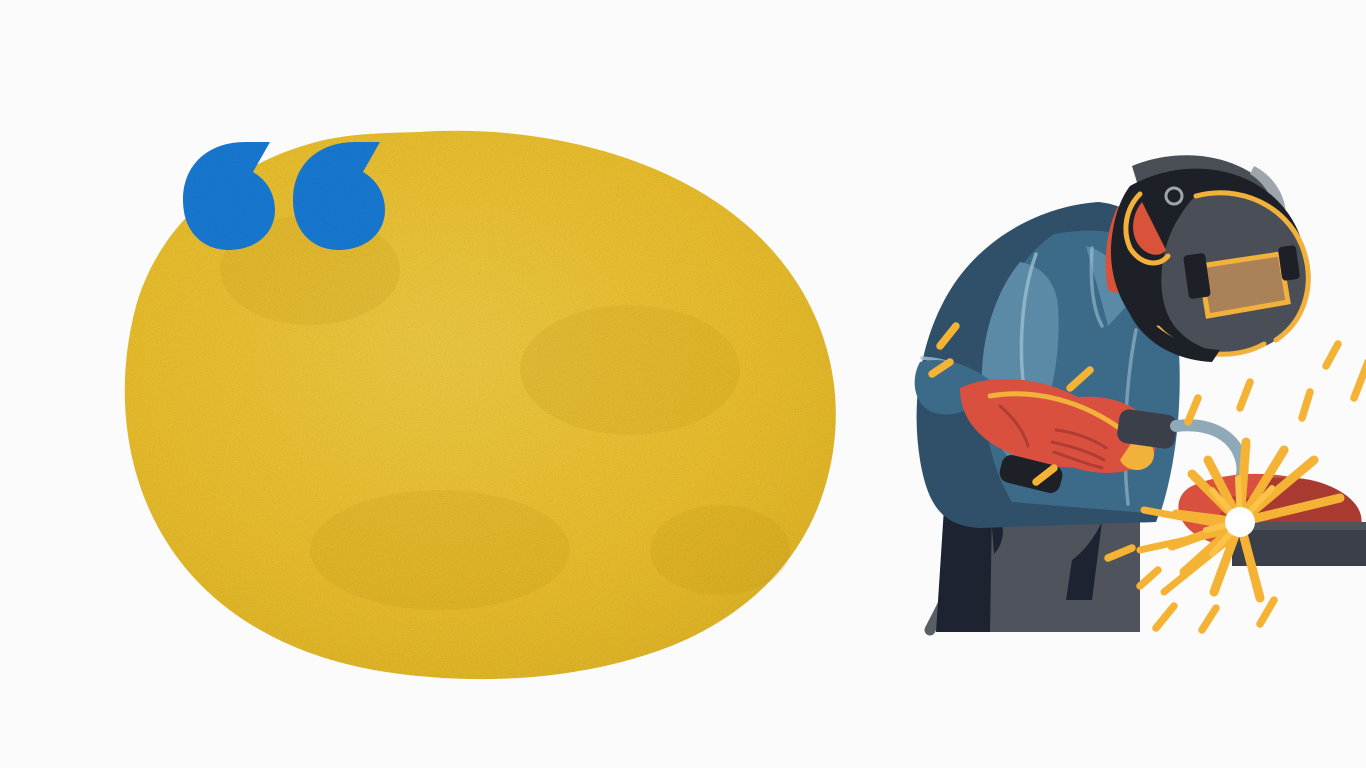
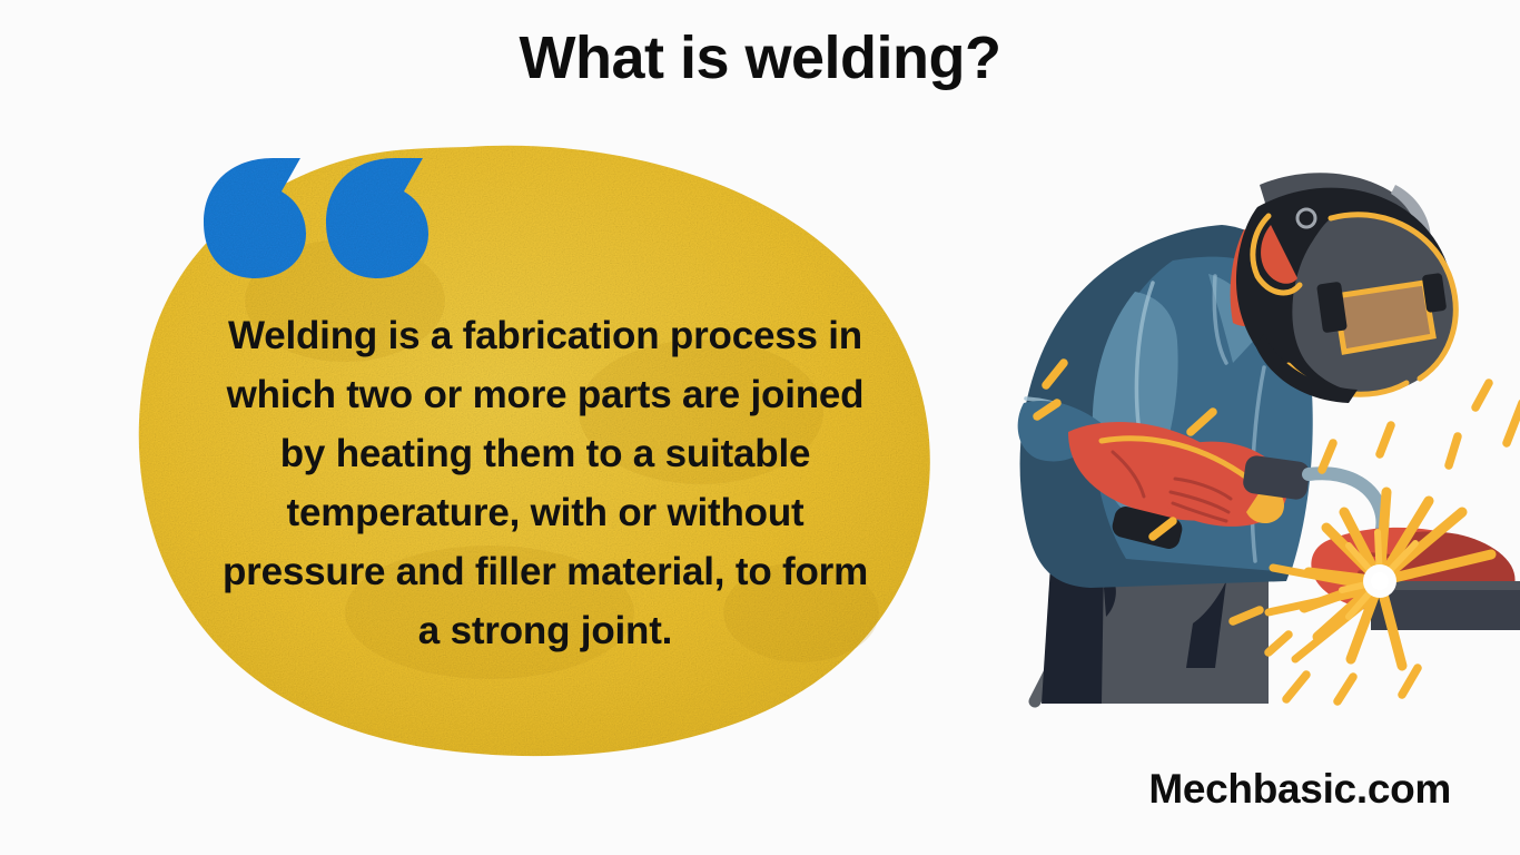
+ What is welding?
+ Welding is a fabrication process in
+ which two or more parts are joined
+ by heating them to a suitable
+ temperature, with or without
+ pressure and filler material, to form
+ a strong joint.
+ Mechbasic.com
